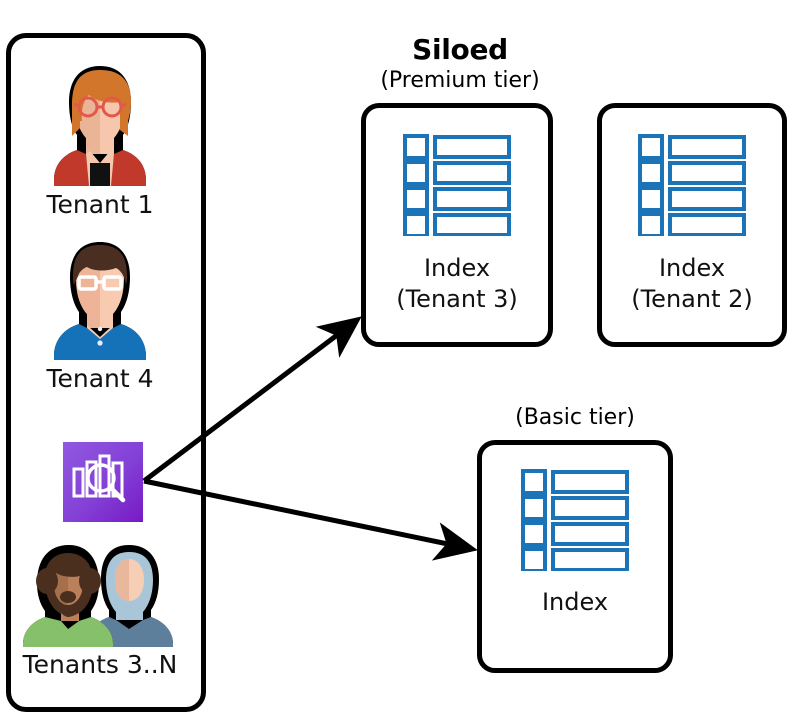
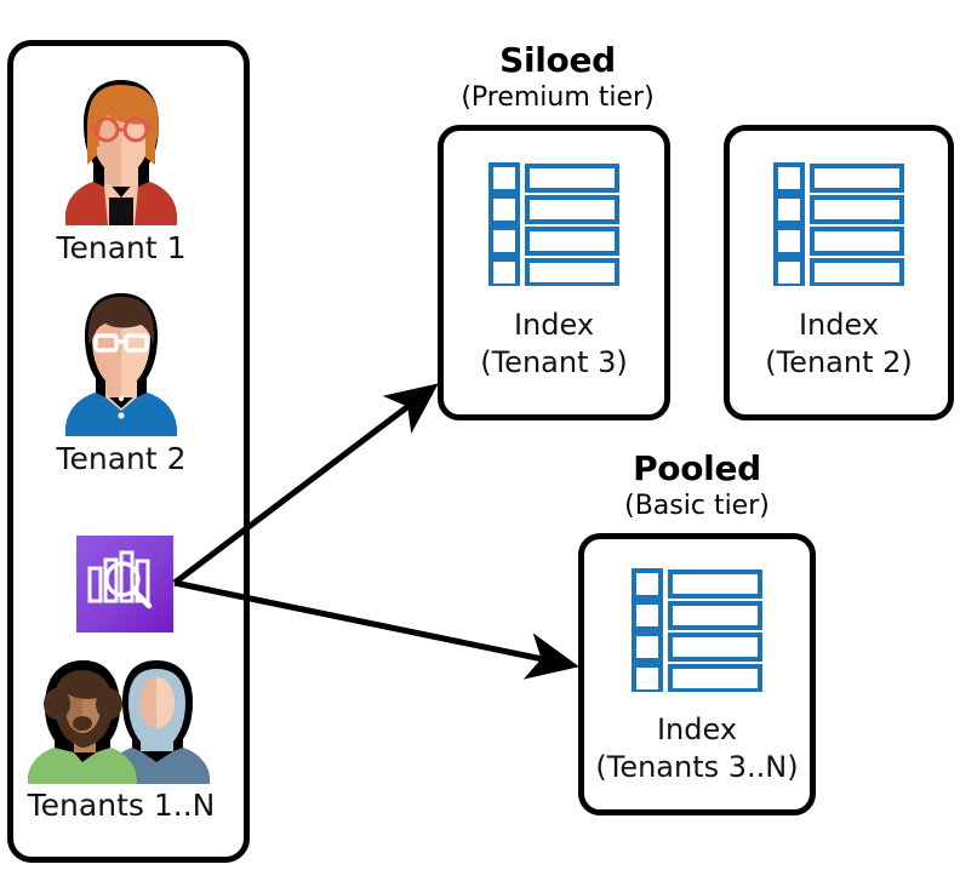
  Tenant 1
- Tenant 4
+ Tenant 2
- Tenants 3..N
+ Tenants 1..N
  Siloed
  (Premium tier)
  Index
  (Tenant 3)
  Index
  (Tenant 2)
+ Pooled
  (Basic tier)
  Index
+ (Tenants 3..N)
